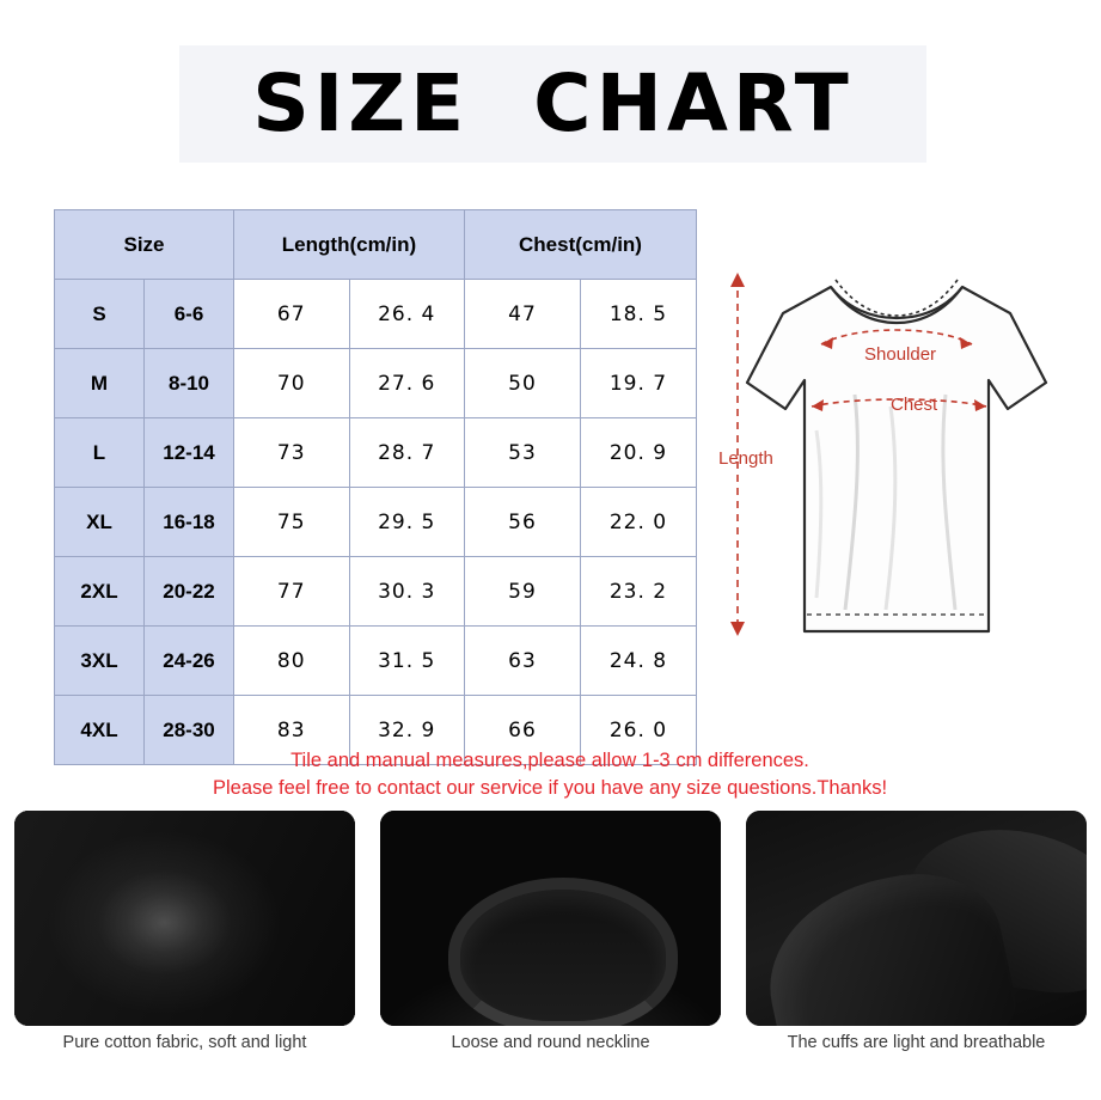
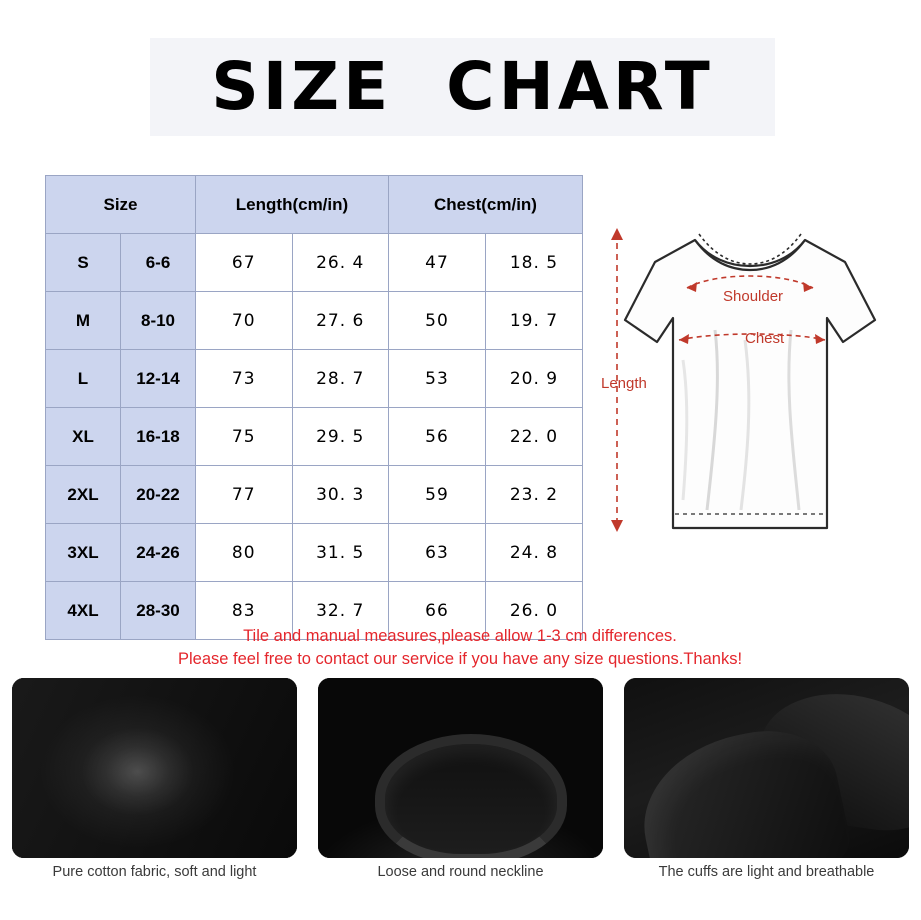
  SIZE CHART
  Size	Length(cm/in)	Chest(cm/in)
  S	6-6	67	26. 4	47	18. 5
  M	8-10	70	27. 6	50	19. 7
  L	12-14	73	28. 7	53	20. 9
  XL	16-18	75	29. 5	56	22. 0
  2XL	20-22	77	30. 3	59	23. 2
  3XL	24-26	80	31. 5	63	24. 8
- 4XL	28-30	83	32. 9	66	26. 0
+ 4XL	28-30	83	32. 7	66	26. 0
  Tile and manual measures,please allow 1-3 cm differences.
  Please feel free to contact our service if you have any size questions.Thanks!
  Shoulder
  Chest
  Length
  Pure cotton fabric, soft and light
  Loose and round neckline
  The cuffs are light and breathable
